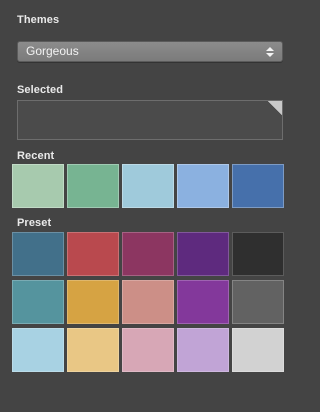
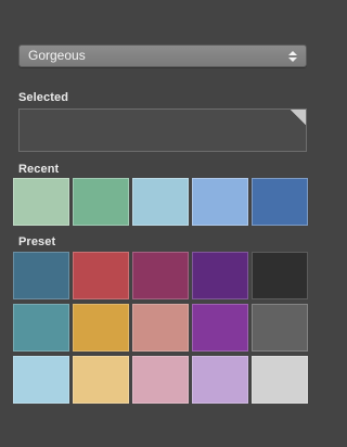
- Themes
  Gorgeous
  Selected
  Recent
  Preset
